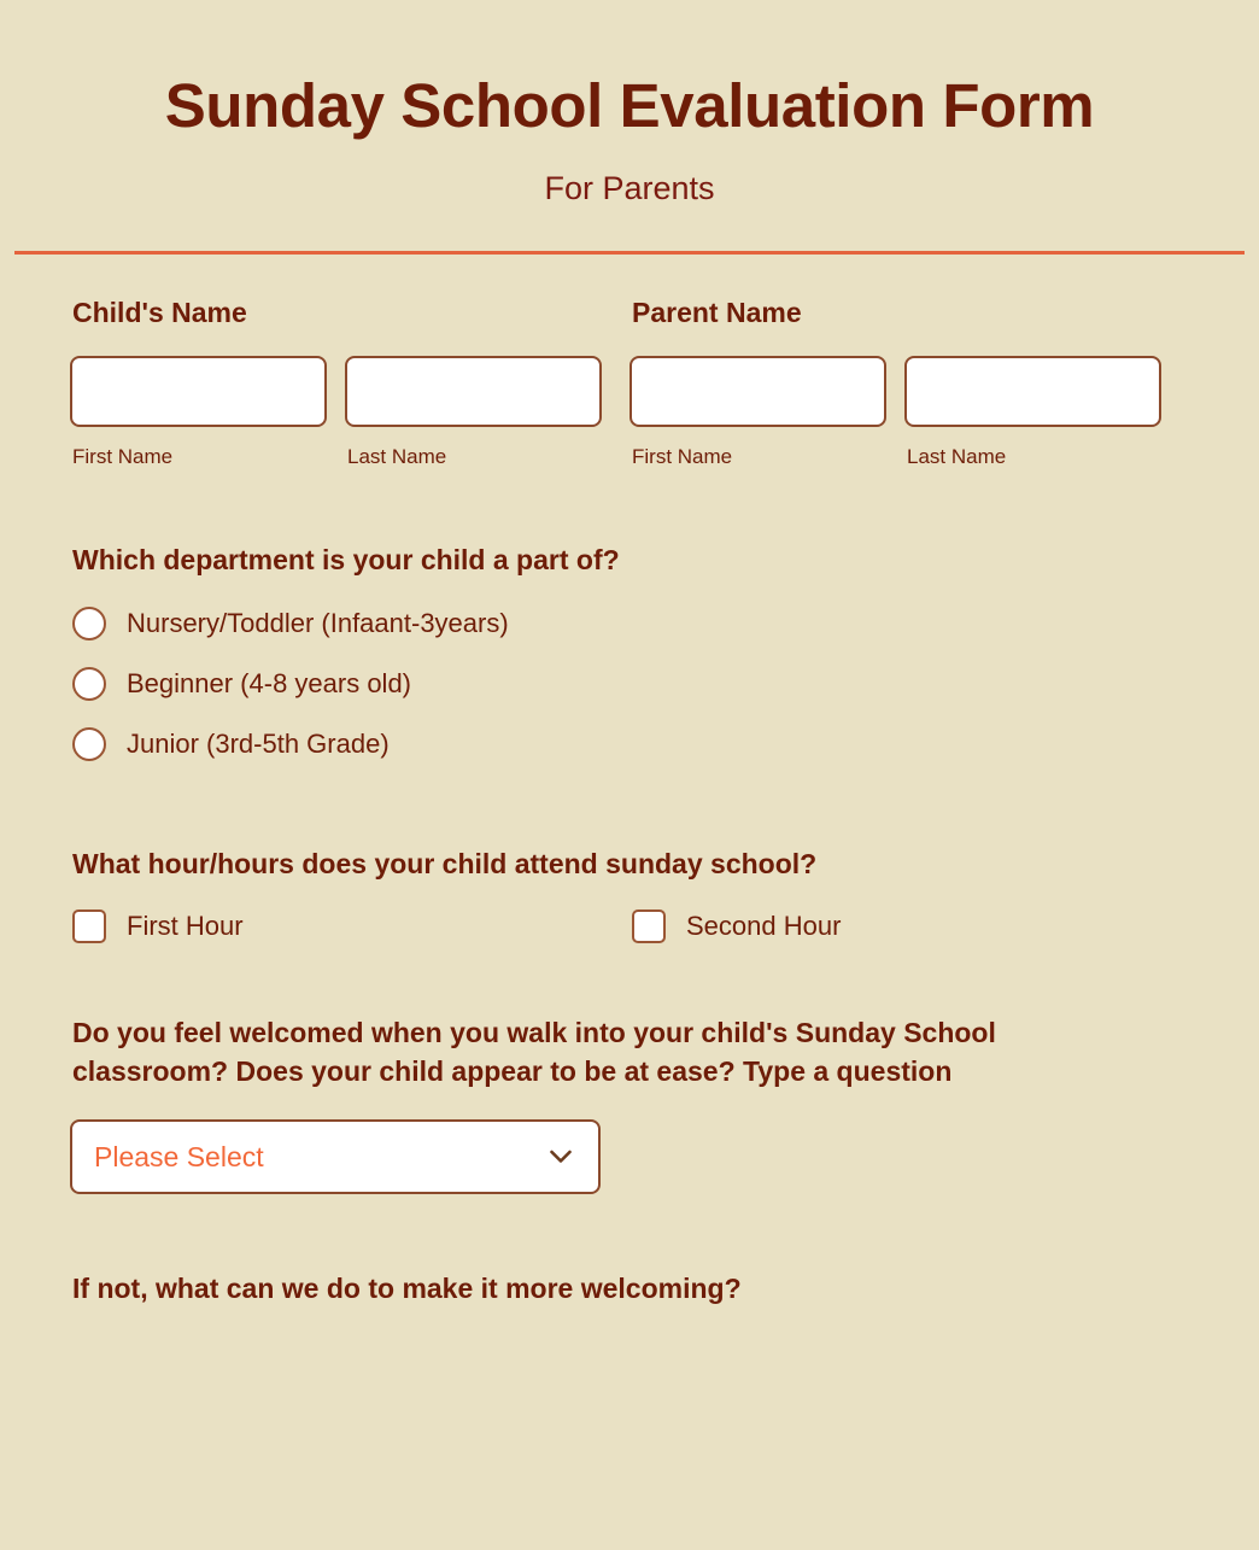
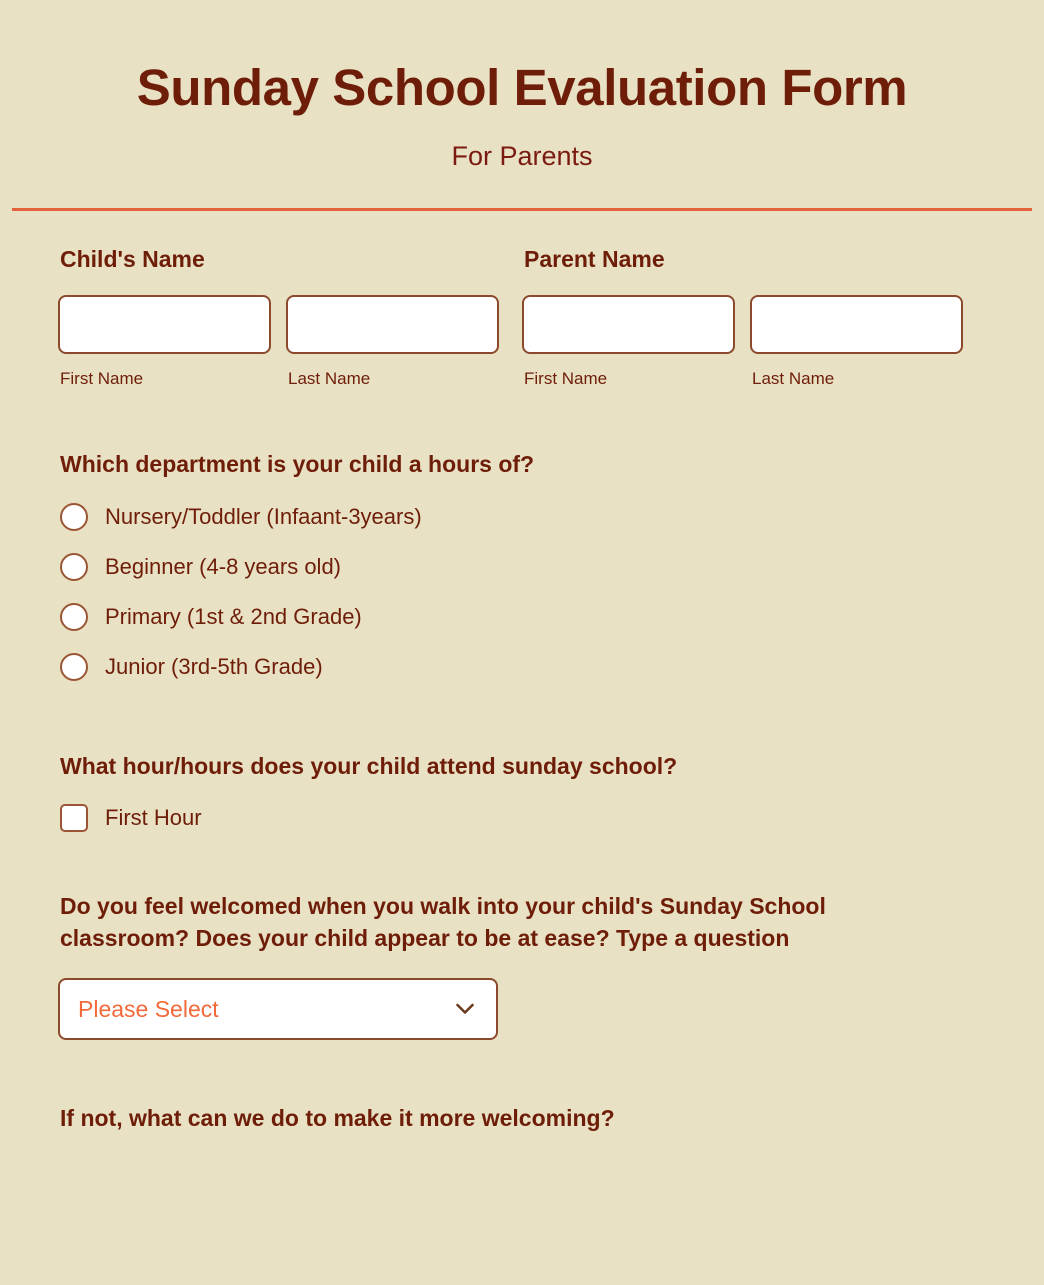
  Sunday School Evaluation Form
  For Parents
  Child's Name
  First Name
  Last Name
  Parent Name
  First Name
  Last Name
- Which department is your child a part of?
+ Which department is your child a hours of?
  Nursery/Toddler (Infaant-3years)
  Beginner (4-8 years old)
+ Primary (1st & 2nd Grade)
  Junior (3rd-5th Grade)
  What hour/hours does your child attend sunday school?
  First Hour
- Second Hour
  Do you feel welcomed when you walk into your child's Sunday School classroom? Does your child appear to be at ease? Type a question
  Please Select
  If not, what can we do to make it more welcoming?
